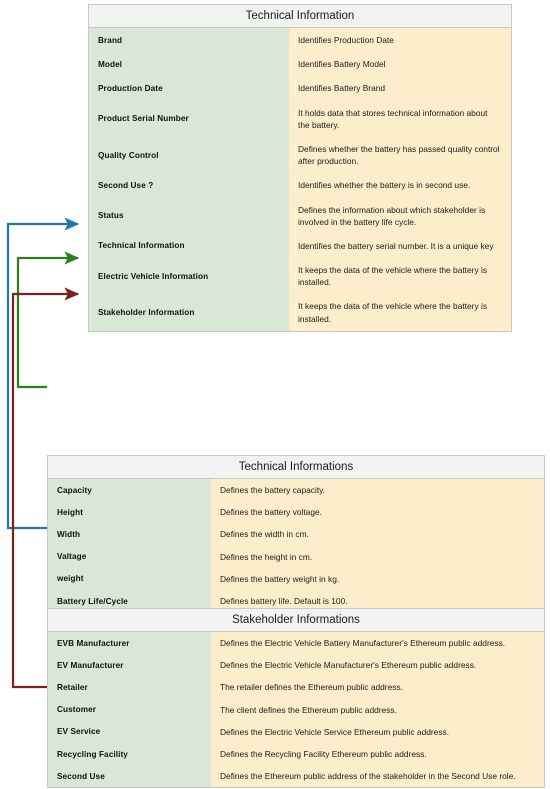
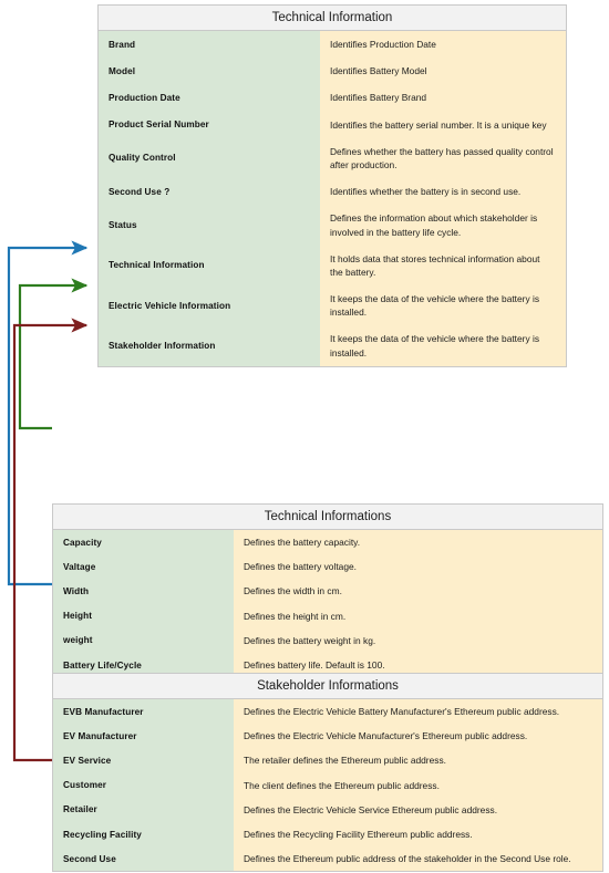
  Technical Information
  Brand	Identifies Production Date
  Model	Identifies Battery Model
  Production Date	Identifies Battery Brand
- Product Serial Number	It holds data that stores technical information about the battery.
+ Product Serial Number	Identifies the battery serial number. It is a unique key
  Quality Control	Defines whether the battery has passed quality control after production.
  Second Use ?	Identifies whether the battery is in second use.
  Status	Defines the information about which stakeholder is involved in the battery life cycle.
- Technical Information	Identifies the battery serial number. It is a unique key
+ Technical Information	It holds data that stores technical information about the battery.
  Electric Vehicle Information	It keeps the data of the vehicle where the battery is installed.
  Stakeholder Information	It keeps the data of the vehicle where the battery is installed.
  Technical Informations
  Capacity	Defines the battery capacity.
- Height	Defines the battery voltage.
+ Valtage	Defines the battery voltage.
  Width	Defines the width in cm.
- Valtage	Defines the height in cm.
+ Height	Defines the height in cm.
  weight	Defines the battery weight in kg.
  Battery Life/Cycle	Defines battery life. Default is 100.
  Stakeholder Informations
  EVB Manufacturer	Defines the Electric Vehicle Battery Manufacturer's Ethereum public address.
  EV Manufacturer	Defines the Electric Vehicle Manufacturer's Ethereum public address.
- Retailer	The retailer defines the Ethereum public address.
+ EV Service	The retailer defines the Ethereum public address.
  Customer	The client defines the Ethereum public address.
- EV Service	Defines the Electric Vehicle Service Ethereum public address.
+ Retailer	Defines the Electric Vehicle Service Ethereum public address.
  Recycling Facility	Defines the Recycling Facility Ethereum public address.
  Second Use	Defines the Ethereum public address of the stakeholder in the Second Use role.
